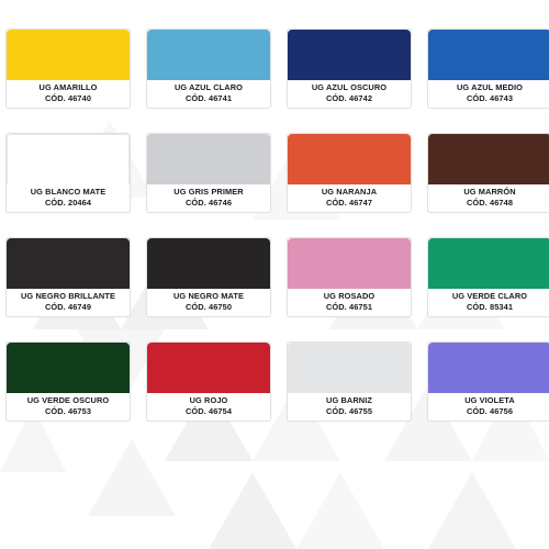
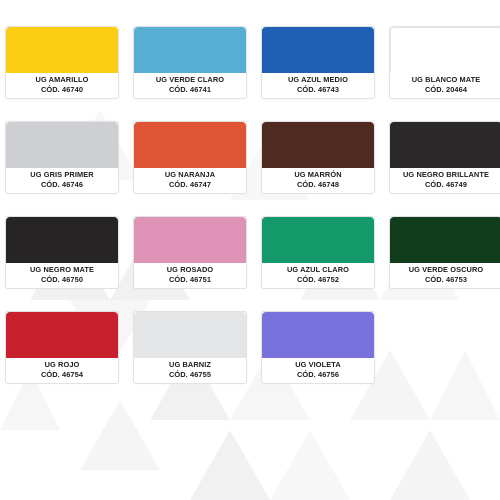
  UG AMARILLO
  CÓD. 46740
- UG AZUL CLARO
+ UG VERDE CLARO
  CÓD. 46741
- UG AZUL OSCURO
- CÓD. 46742
  UG AZUL MEDIO
  CÓD. 46743
  UG BLANCO MATE
  CÓD. 20464
  UG GRIS PRIMER
  CÓD. 46746
  UG NARANJA
  CÓD. 46747
  UG MARRÓN
  CÓD. 46748
  UG NEGRO BRILLANTE
  CÓD. 46749
  UG NEGRO MATE
  CÓD. 46750
  UG ROSADO
  CÓD. 46751
- UG VERDE CLARO
+ UG AZUL CLARO
- CÓD. 85341
+ CÓD. 46752
  UG VERDE OSCURO
  CÓD. 46753
  UG ROJO
  CÓD. 46754
  UG BARNIZ
  CÓD. 46755
  UG VIOLETA
  CÓD. 46756
